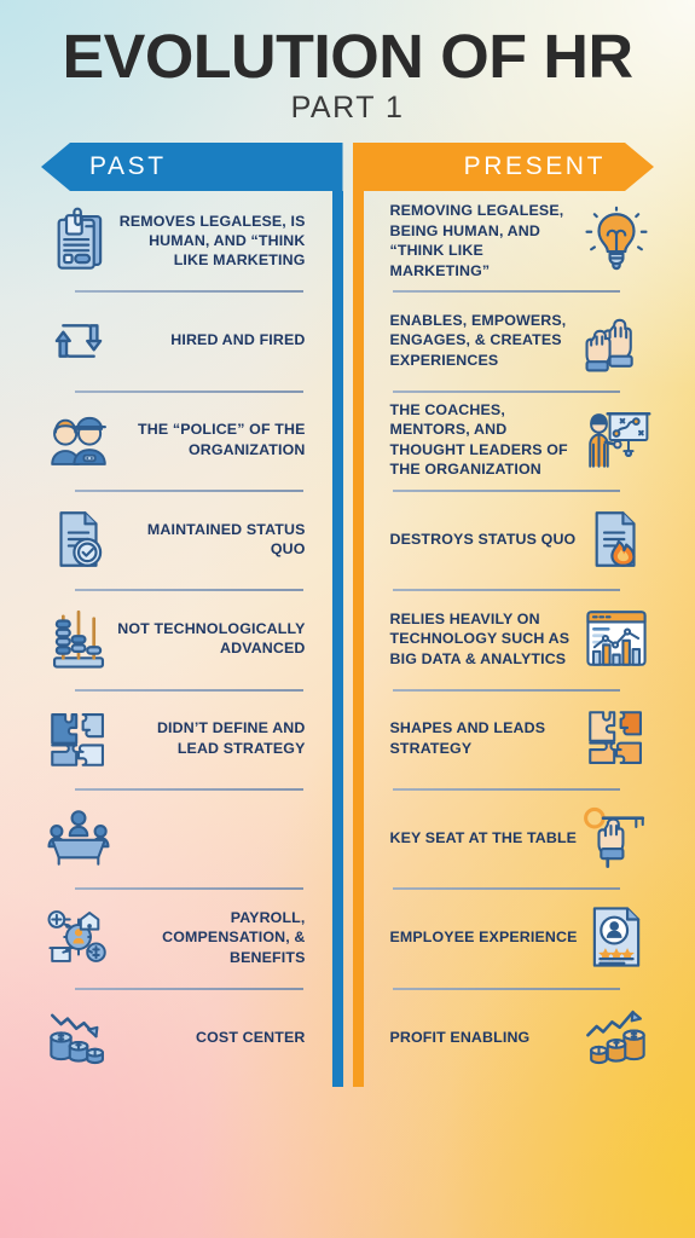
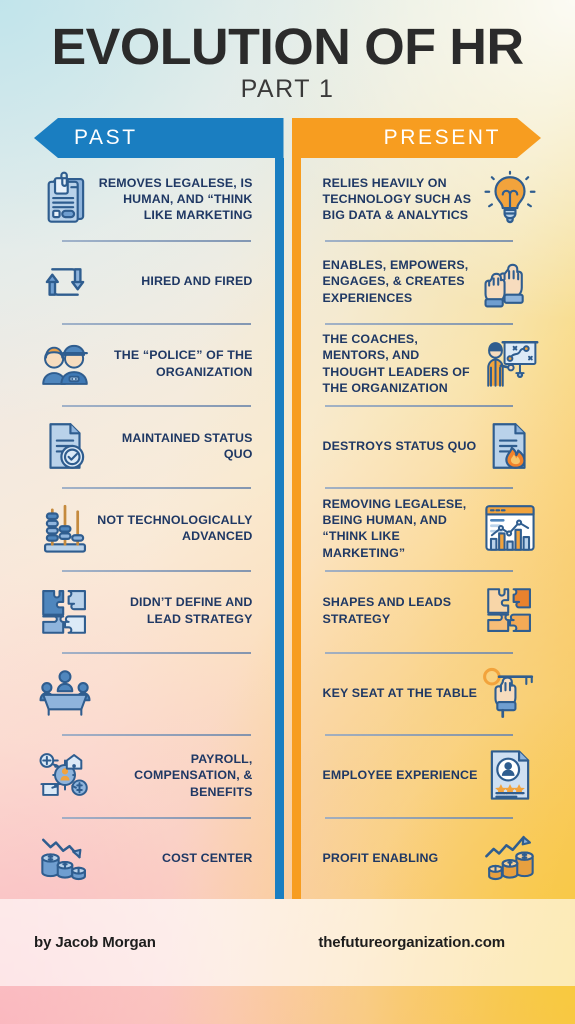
  EVOLUTION OF HR
  PART 1
  PAST
  PRESENT
  REMOVES LEGALESE, IS HUMAN, AND “THINK LIKE MARKETING
  HIRED AND FIRED
  THE “POLICE” OF THE ORGANIZATION
  MAINTAINED STATUS QUO
  NOT TECHNOLOGICALLY ADVANCED
  DIDN’T DEFINE AND LEAD STRATEGY
  PAYROLL, COMPENSATION, & BENEFITS
  COST CENTER
- REMOVING LEGALESE, BEING HUMAN, AND “THINK LIKE MARKETING”
+ RELIES HEAVILY ON TECHNOLOGY SUCH AS BIG DATA & ANALYTICS
  ENABLES, EMPOWERS, ENGAGES, & CREATES EXPERIENCES
  THE COACHES, MENTORS, AND THOUGHT LEADERS OF THE ORGANIZATION
  DESTROYS STATUS QUO
- RELIES HEAVILY ON TECHNOLOGY SUCH AS BIG DATA & ANALYTICS
+ REMOVING LEGALESE, BEING HUMAN, AND “THINK LIKE MARKETING”
  SHAPES AND LEADS STRATEGY
  KEY SEAT AT THE TABLE
  EMPLOYEE EXPERIENCE
  PROFIT ENABLING
+ by Jacob Morgan
+ thefutureorganization.com
